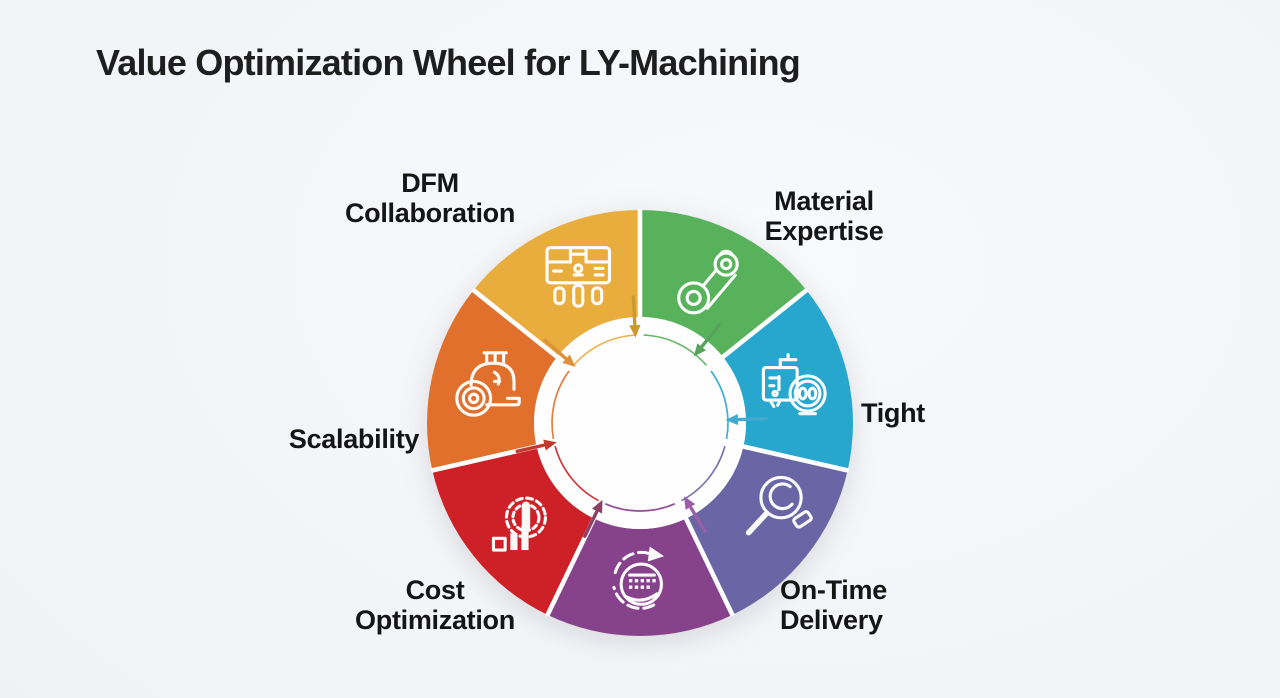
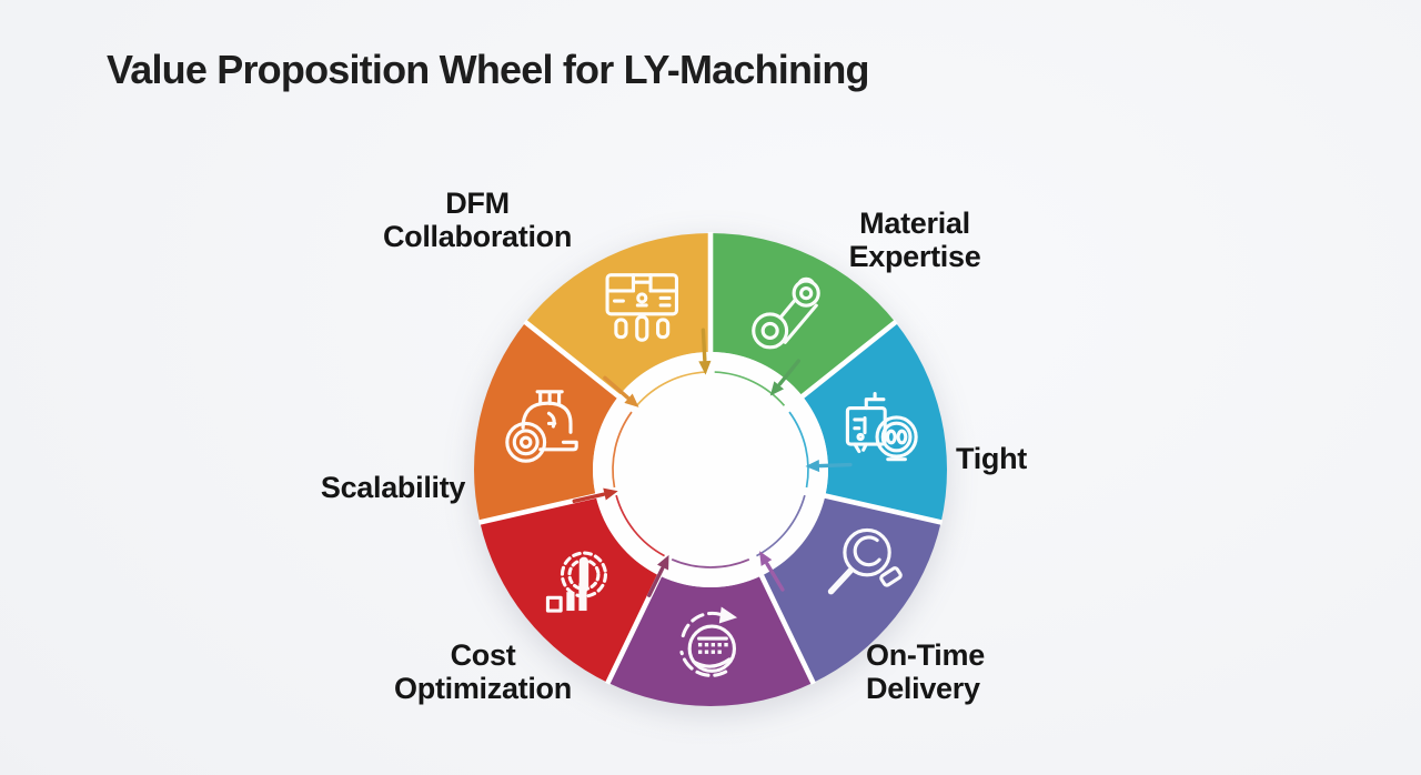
- Value Optimization Wheel for LY-Machining
+ Value Proposition Wheel for LY-Machining
  DFM
  Collaboration
  Material
  Expertise
  Tight
  On-Time
  Delivery
  Cost
  Optimization
  Scalability
